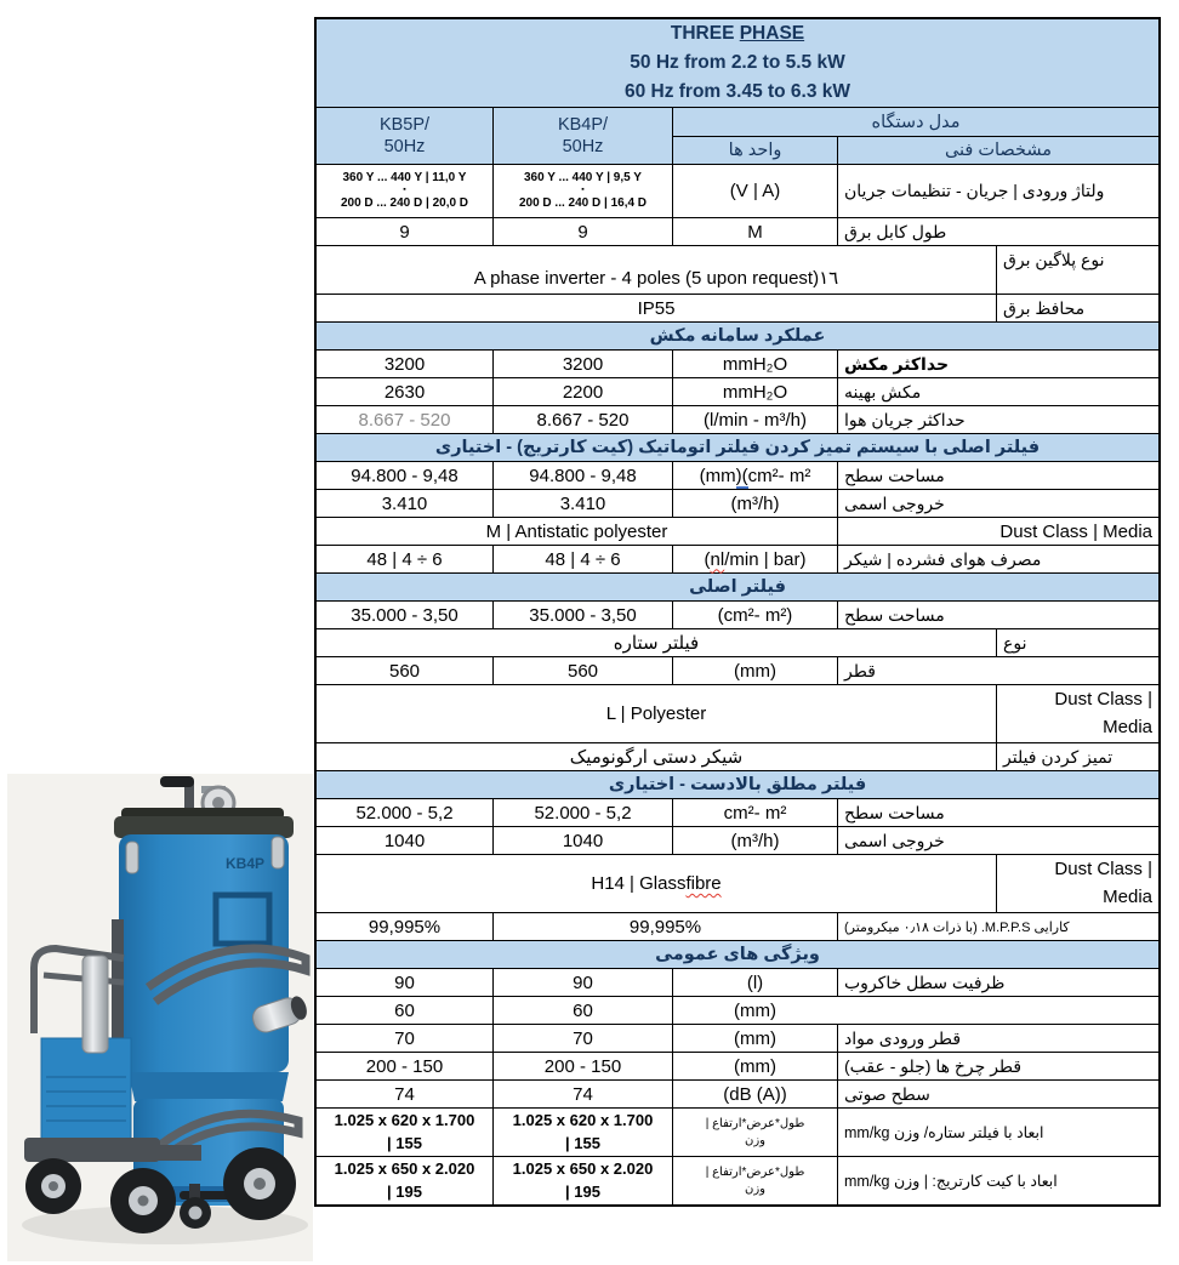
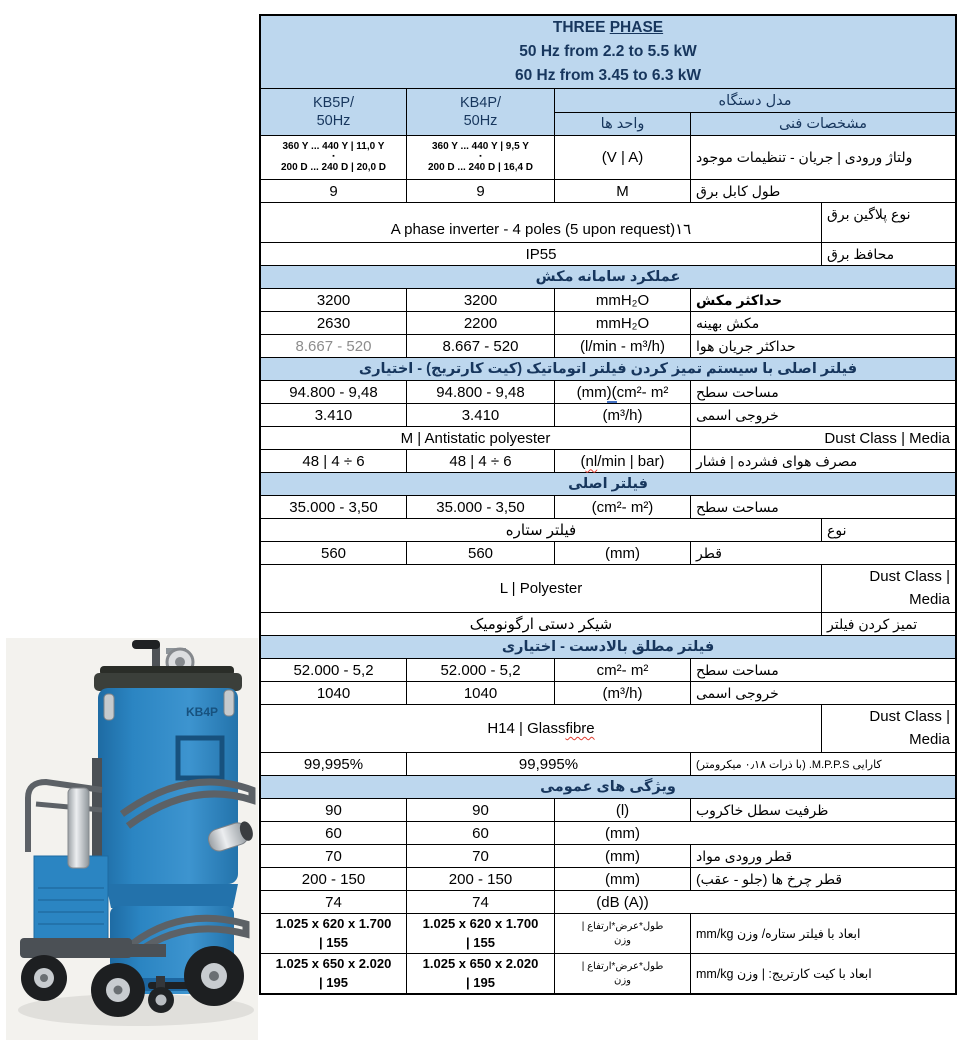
  KB4P
  THREE PHASE
  50 Hz from 2.2 to 5.5 kW
  60 Hz from 3.45 to 6.3 kW
  KB5P/
  50Hz
  KB4P/
  50Hz
  مدل دستگاه
  واحد ها
  مشخصات فنی
  360 Y ... 440 Y | 11,0 Y
  200 D ... 240 D | 20,0 D
  360 Y ... 440 Y | 9,5 Y
  200 D ... 240 D | 16,4 D
  (V | A)
- ولتاژ ورودی | جریان - تنظیمات جریان
+ ولتاژ ورودی | جریان - تنظیمات موجود
  9
  9
  M
  طول کابل برق
  A phase inverter - 4 poles (5 upon request)١٦
  نوع پلاگین برق
  IP55
  محافظ برق
  عملکرد سامانه مکش
  3200
  3200
  mmH₂O
  حداکثر مکش
  2630
  2200
  mmH₂O
  مکش بهینه
  8.667 - 520
  8.667 - 520
  (l/min - m³/h)
  حداکثر جریان هوا
  فیلتر اصلی با سیستم تمیز کردن فیلتر اتوماتیک (کیت کارتریج) - اختیاری
  94.800 - 9,48
  94.800 - 9,48
  (mm
  )(
  cm²- m²
  مساحت سطح
  3.410
  3.410
  (m³/h)
  خروجی اسمی
  M | Antistatic polyester
  Dust Class | Media
  48 | 4 ÷ 6
  48 | 4 ÷ 6
  (
  nl
  /min | bar)
- مصرف هوای فشرده | شیکر
+ مصرف هوای فشرده | فشار
  فیلتر اصلی
  35.000 - 3,50
  35.000 - 3,50
  (cm²- m²)
  مساحت سطح
  فیلتر ستاره
  نوع
  560
  560
  (mm)
  قطر
  L | Polyester
  Dust Class | Media
  شیکر دستی ارگونومیک
  تمیز کردن فیلتر
  فیلتر مطلق بالادست - اختیاری
  52.000 - 5,2
  52.000 - 5,2
  cm²- m²
  مساحت سطح
  1040
  1040
  (m³/h)
  خروجی اسمی
  H14 | Glass
  fibre
  Dust Class | Media
  99,995%
  99,995%
  کارایی M.P.P.S. (با ذرات ۰٫۱۸ میکرومتر)
  ویژگی های عمومی
  90
  90
  (l)
  ظرفیت سطل خاکروب
  60
  60
  (mm)
  70
  70
  (mm)
  قطر ورودی مواد
  200 - 150
  200 - 150
  (mm)
  قطر چرخ ها (جلو - عقب)
  74
  74
  (dB (A))
- سطح صوتی
  1.025 x 620 x 1.700
  | 155
  1.025 x 620 x 1.700
  | 155
  طول*عرض*ارتفاع |
  وزن
  ابعاد با فیلتر ستاره/ وزن mm/kg
  1.025 x 650 x 2.020
  | 195
  1.025 x 650 x 2.020
  | 195
  طول*عرض*ارتفاع |
  وزن
  ابعاد با کیت کارتریج: | وزن mm/kg
